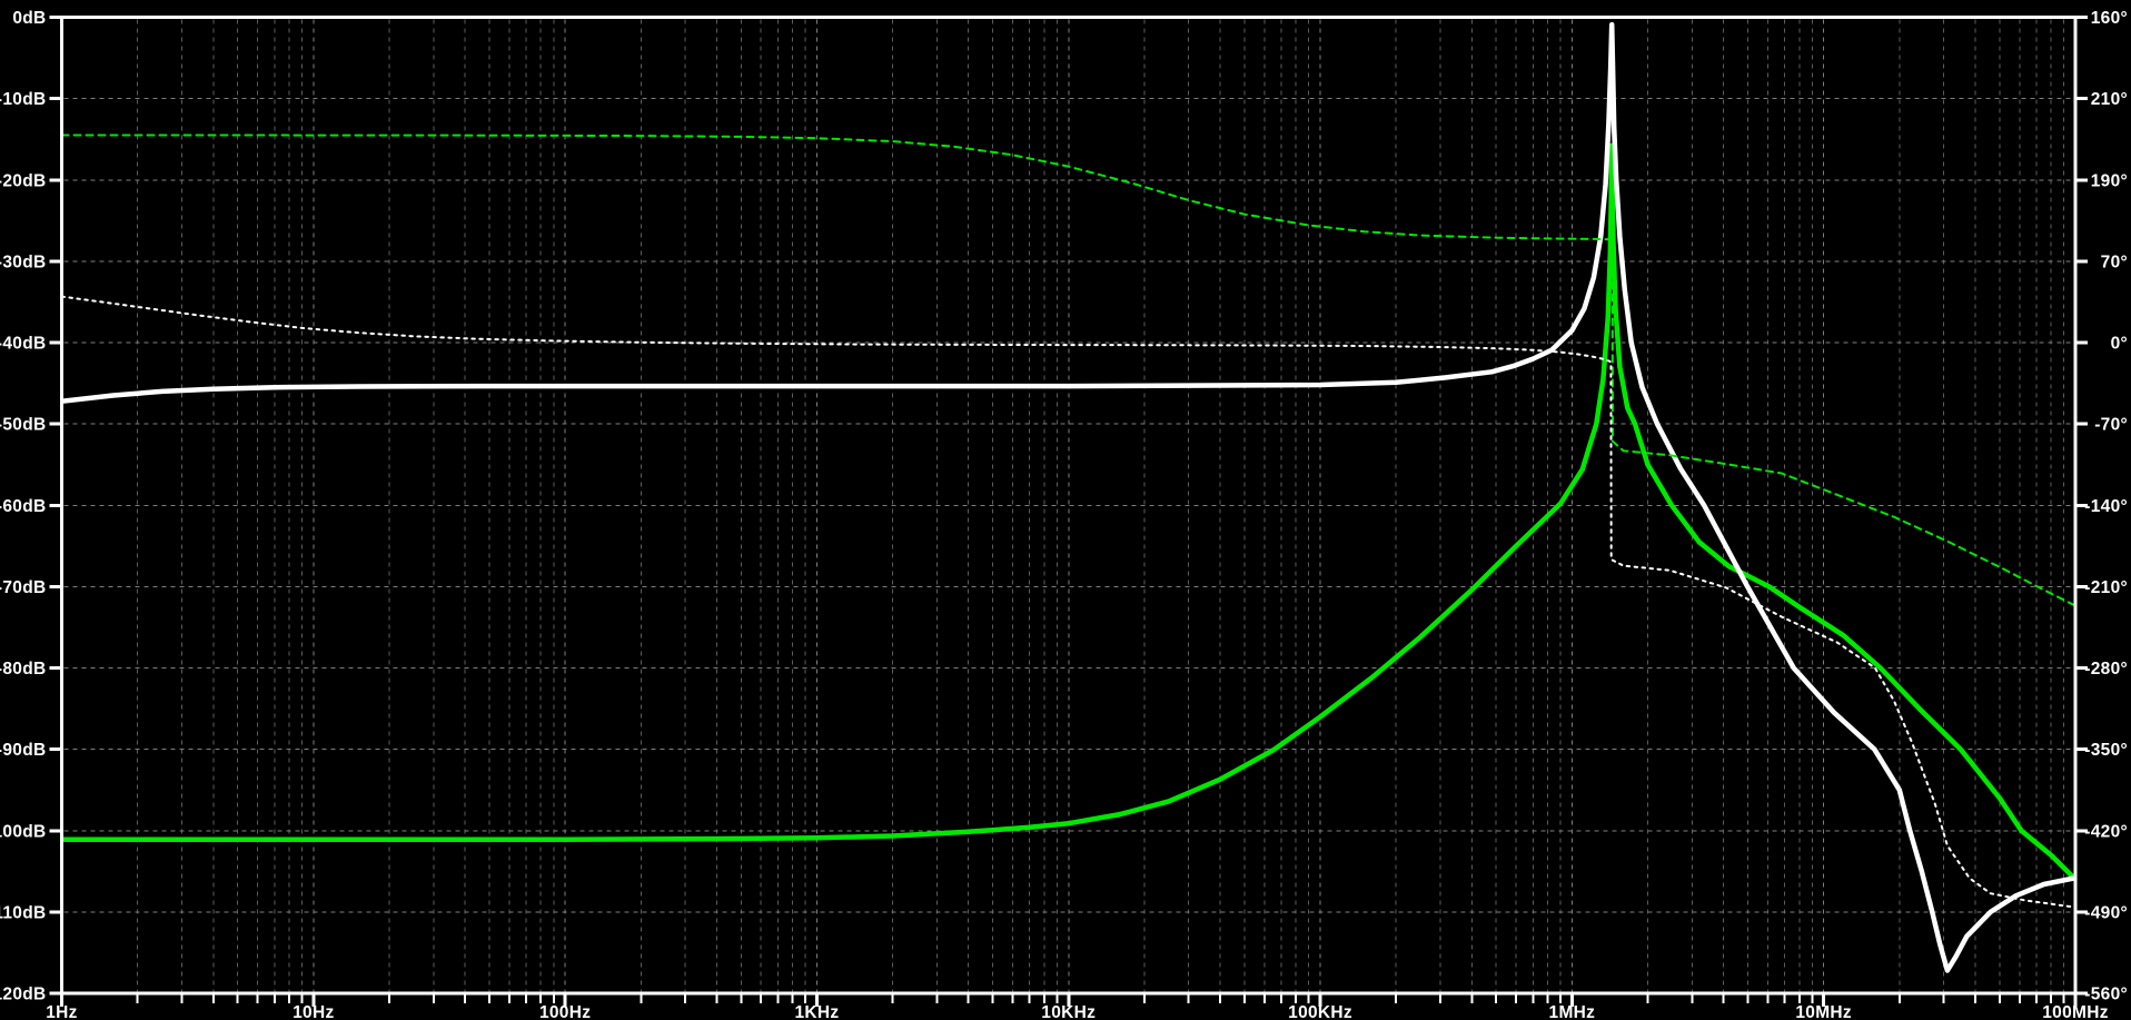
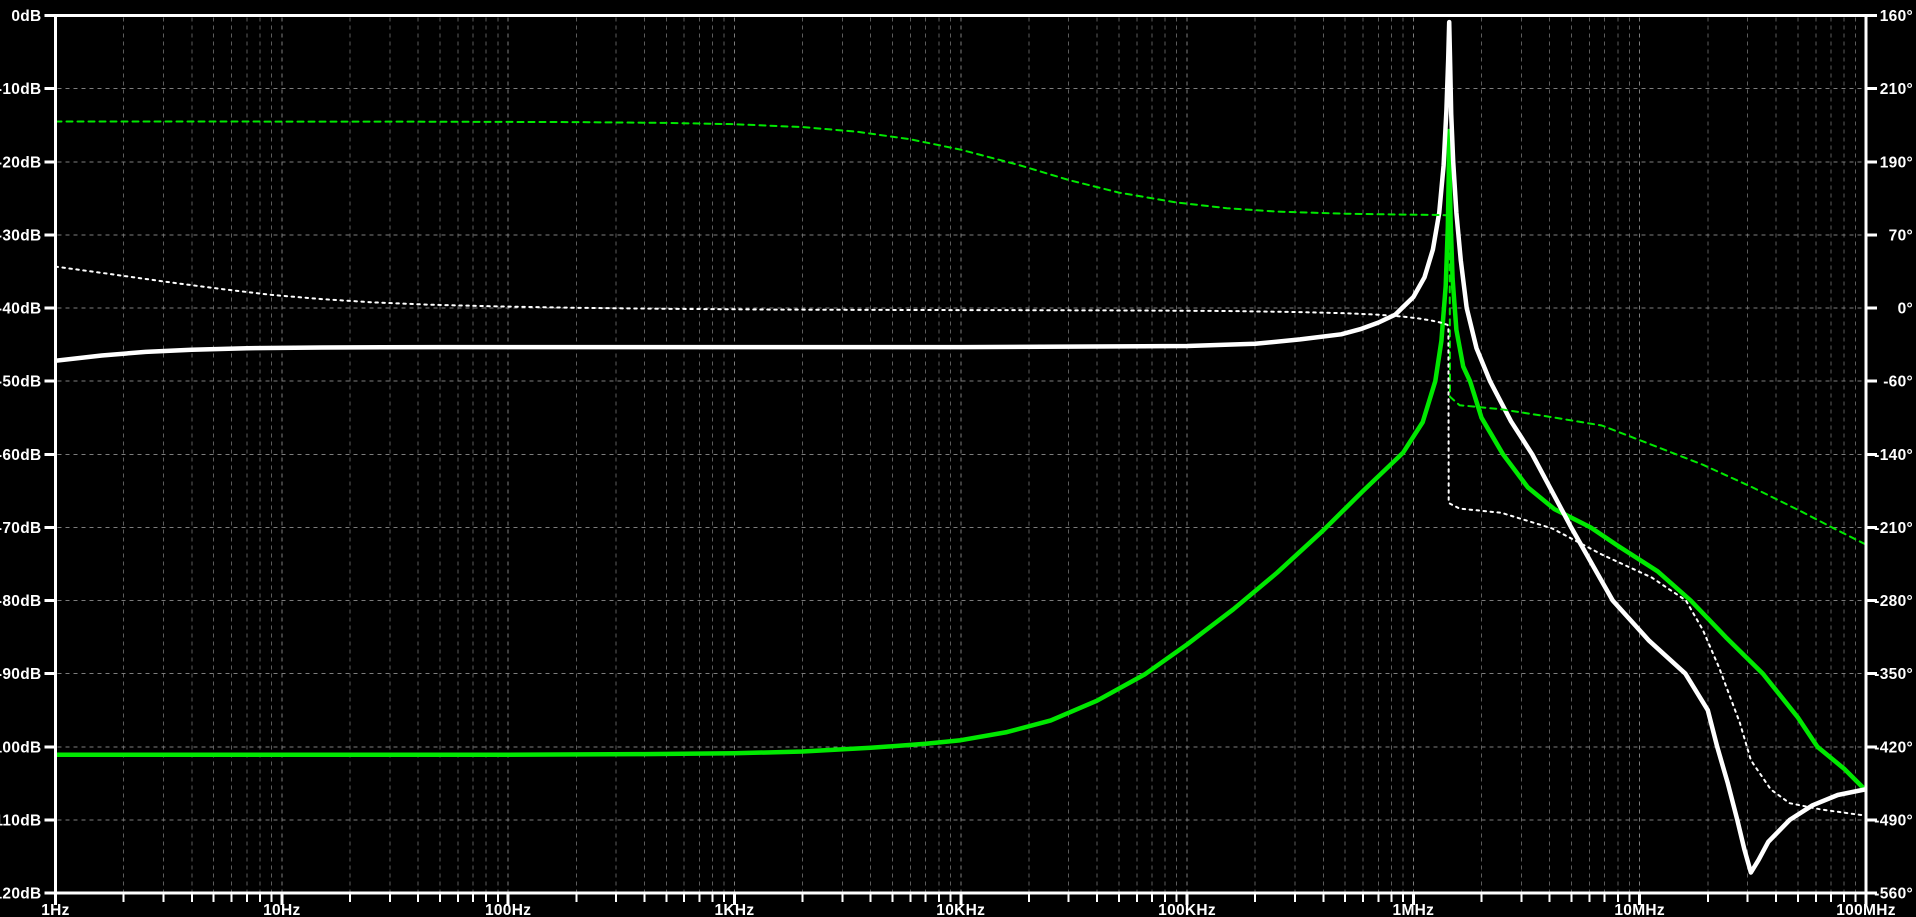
  0dB
  10dB
  20dB
  30dB
  40dB
  50dB
  60dB
  70dB
  80dB
  90dB
  160°
  210°
  190°
  70°
  0°
- -70°
+ -60°
  -140°
  -210°
  -280°
  -350°
  -420°
  -490°
  -560°
  1Hz
  10Hz
  100Hz
  1KHz
  10KHz
  100KHz
  1MHz
  10MHz
  100MHz
